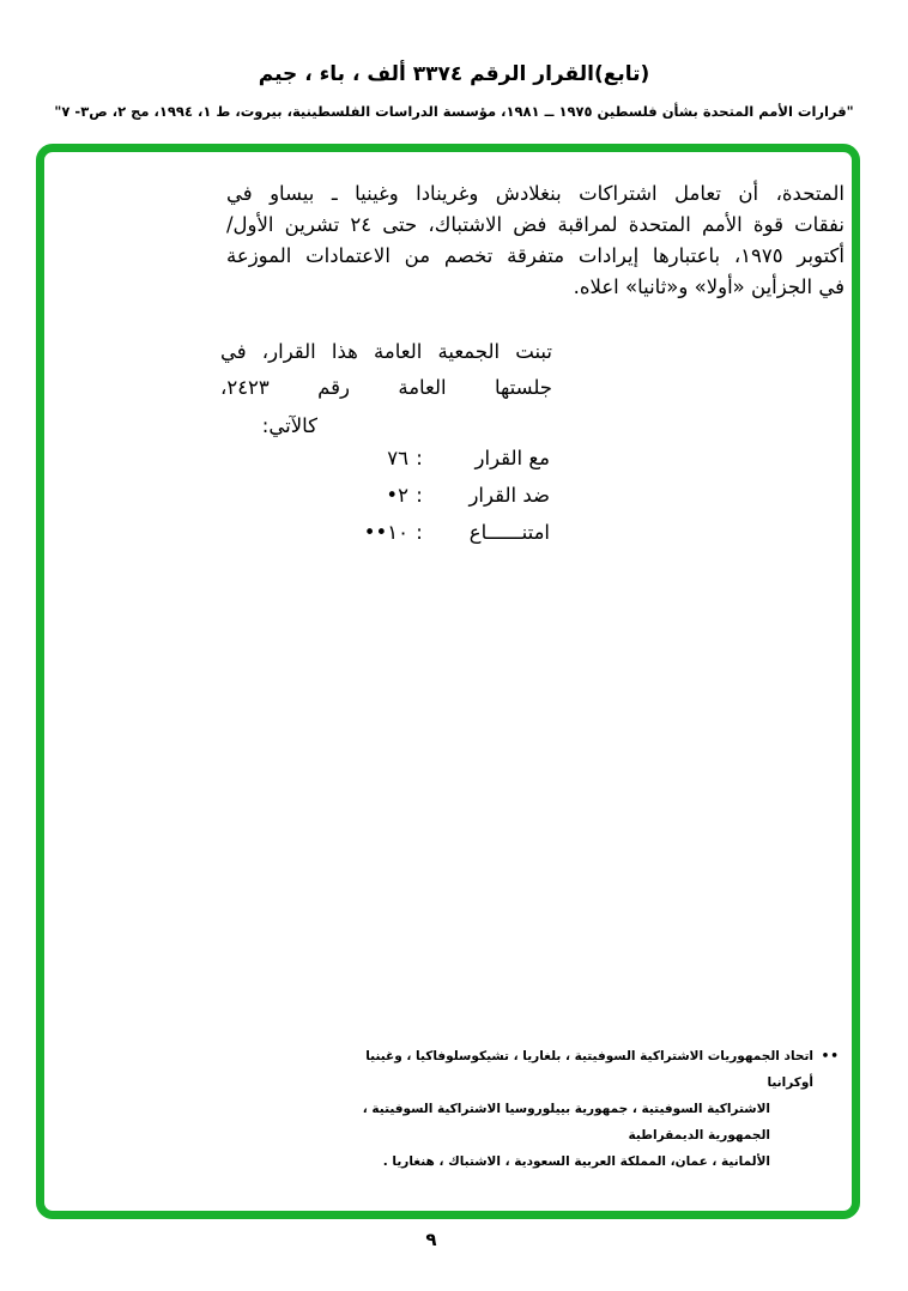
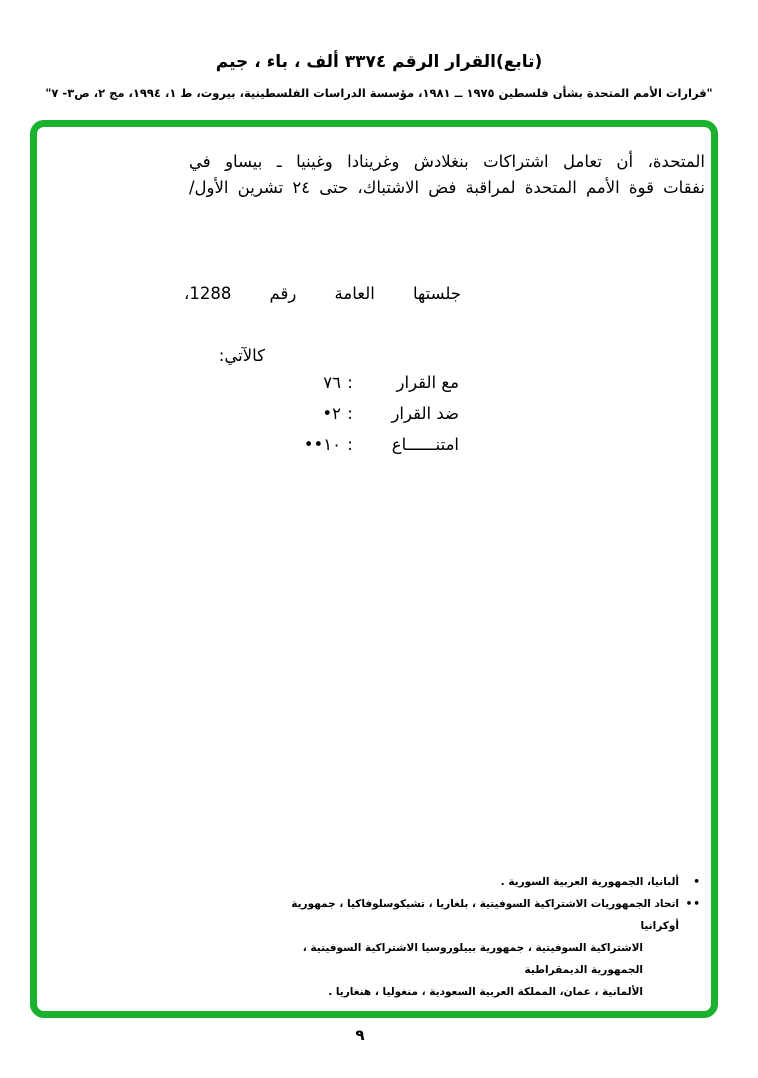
  (تابع)القرار الرقم ٣٣٧٤ ألف ، باء ، جيم
  "قرارات الأمم المتحدة بشأن فلسطين ١٩٧٥ ــ ١٩٨١، مؤسسة الدراسات الفلسطينية، بيروت، ط ١، ١٩٩٤، مج ٢، ص٣- ٧"
  المتحدة، أن تعامل اشتراكات بنغلادش وغرينادا وغينيا ـ بيساو في
  نفقات قوة الأمم المتحدة لمراقبة فض الاشتباك، حتى ٢٤ تشرين الأول/
- أكتوبر ١٩٧٥، باعتبارها إيرادات متفرقة تخصم من الاعتمادات الموزعة
- في الجزأين «أولا» و«ثانيا» اعلاه.
- تبنت الجمعية العامة هذا القرار، في
- جلستها العامة رقم ٢٤٢٣،
+ جلستها العامة رقم 1288،
  كالآتي:
  مع القرار
  :
  ٧٦
  ضد القرار
  :
  ٢•
  امتنــــــاع
  :
  ١٠••
+ •
+ ألبانيا، الجمهورية العربية السورية .
  ••
- اتحاد الجمهوريات الاشتراكية السوفيتية ، بلغاريا ، تشيكوسلوفاكيا ، وغينيا أوكرانيا
+ اتحاد الجمهوريات الاشتراكية السوفيتية ، بلغاريا ، تشيكوسلوفاكيا ، جمهورية أوكرانيا
  الاشتراكية السوفيتية ، جمهورية بييلوروسيا الاشتراكية السوفيتية ، الجمهورية الديمقراطية
- الألمانية ، عمان، المملكة العربية السعودية ، الاشتباك ، هنغاريا .
+ الألمانية ، عمان، المملكة العربية السعودية ، منغوليا ، هنغاريا .
  ٩
